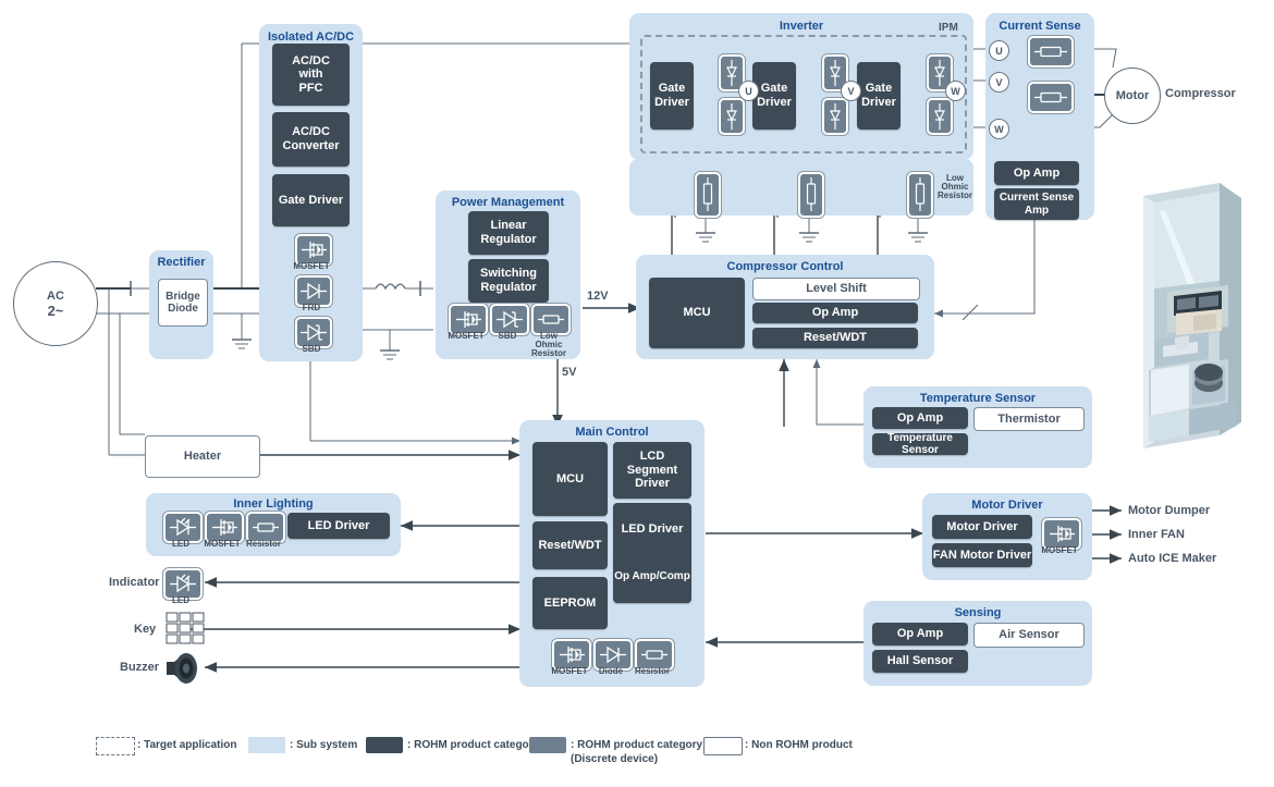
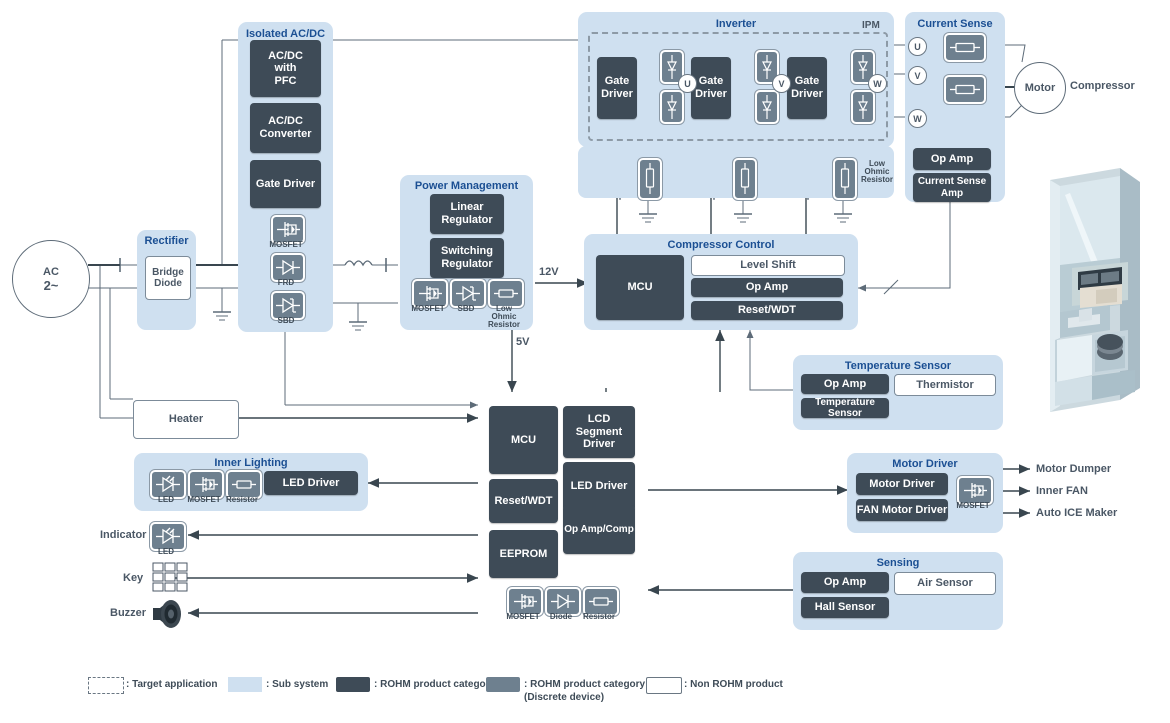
  AC
  2~
  Rectifier
  Bridge Diode
  Isolated AC/DC
  AC/DC
  with
  PFC
  AC/DC
  Converter
  Gate Driver
  MOSFET
  FRD
  SBD
  Power Management
  Linear
  Regulator
  Switching
  Regulator
  MOSFET
  SBD
  Low
  Ohmic
  Resistor
  12V
  5V
  Inverter
  IPM
  Gate
  Driver
  Gate
  Driver
  Gate
  Driver
  U
  V
  W
  Low
  Ohmic
  Resistor
  Current Sense
  U
  V
  W
  Op Amp
  Current Sense
  Amp
  Motor
  Compressor
  Compressor Control
  MCU
  Level Shift
  Op Amp
  Reset/WDT
- Main Control
  MCU
  Reset/WDT
  EEPROM
  LCD Segment
  Driver
  LED Driver
  Op Amp/Comp
  MOSFET
  Diode
  Resistor
  Temperature Sensor
  Op Amp
  Thermistor
  Temperature Sensor
  Motor Driver
  Motor Driver
  FAN Motor Driver
  MOSFET
  Motor Dumper
  Inner FAN
  Auto ICE Maker
  Sensing
  Op Amp
  Air Sensor
  Hall Sensor
  Heater
  Inner Lighting
  LED
  MOSFET
  Resistor
  LED Driver
  Indicator
  LED
  Key
  Buzzer
  : Target application
  : Sub system
  : ROHM product catego
  : ROHM product category
  (Discrete device)
  : Non ROHM product
